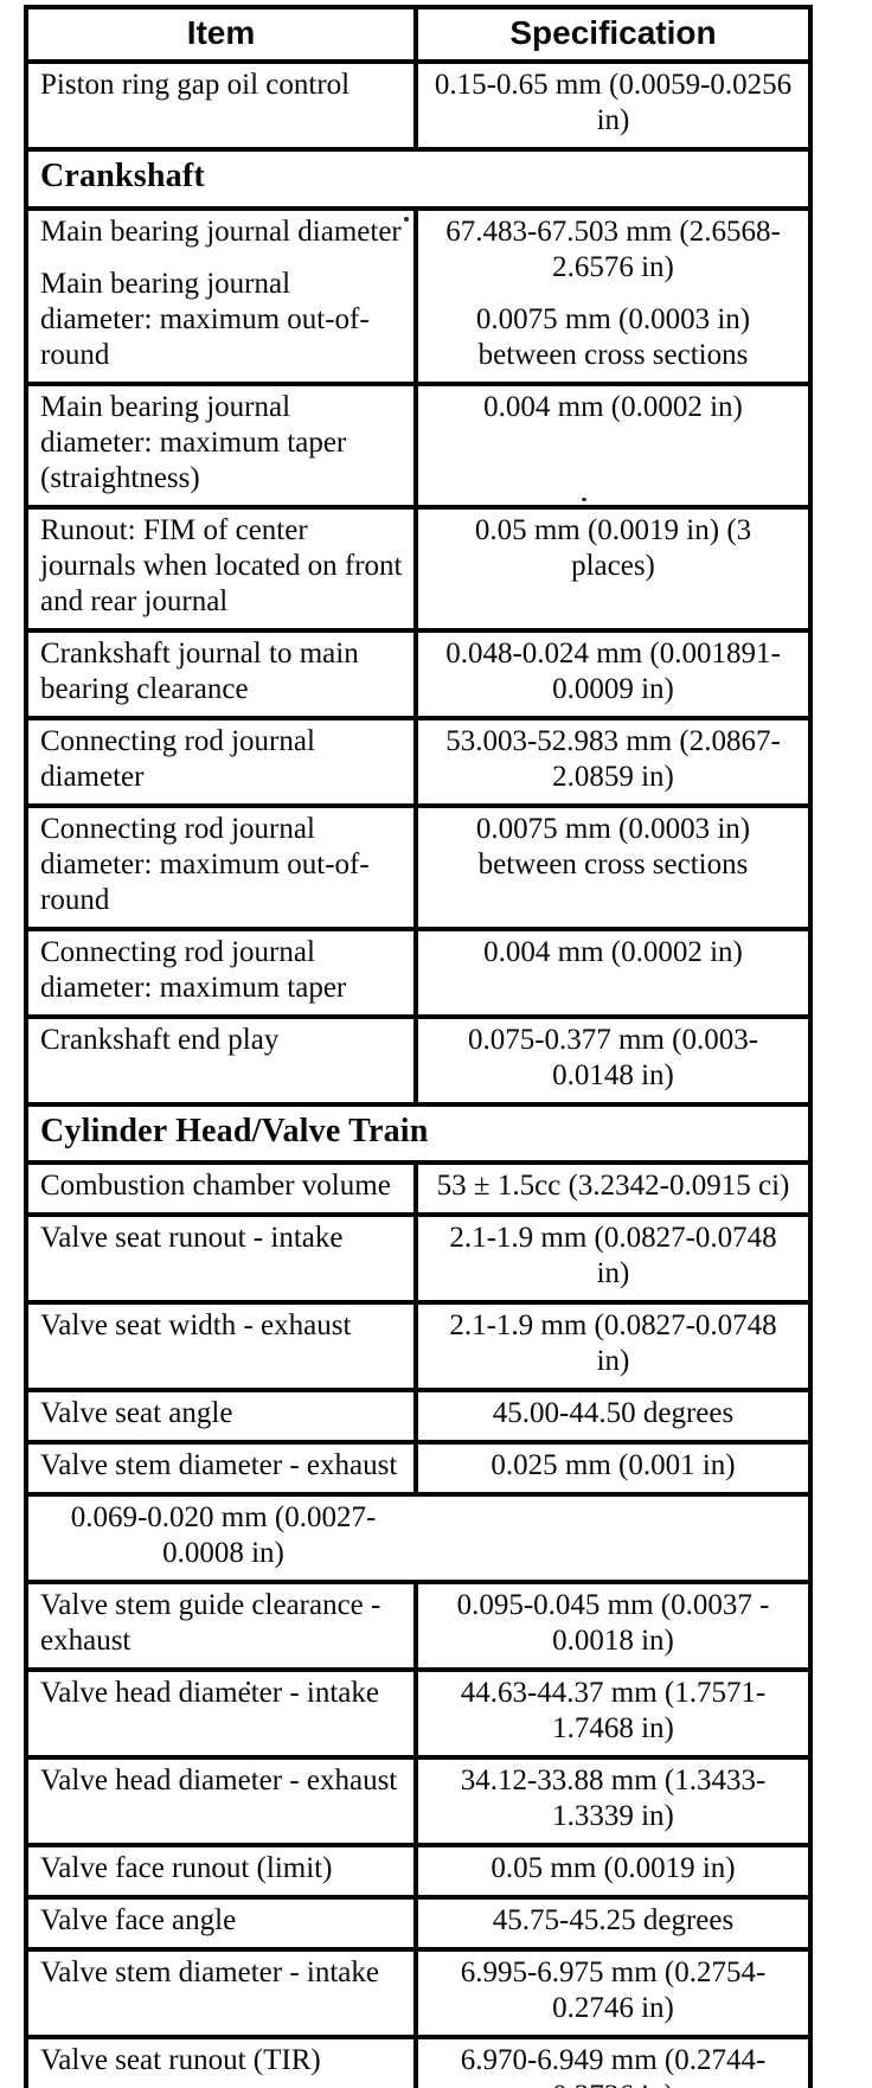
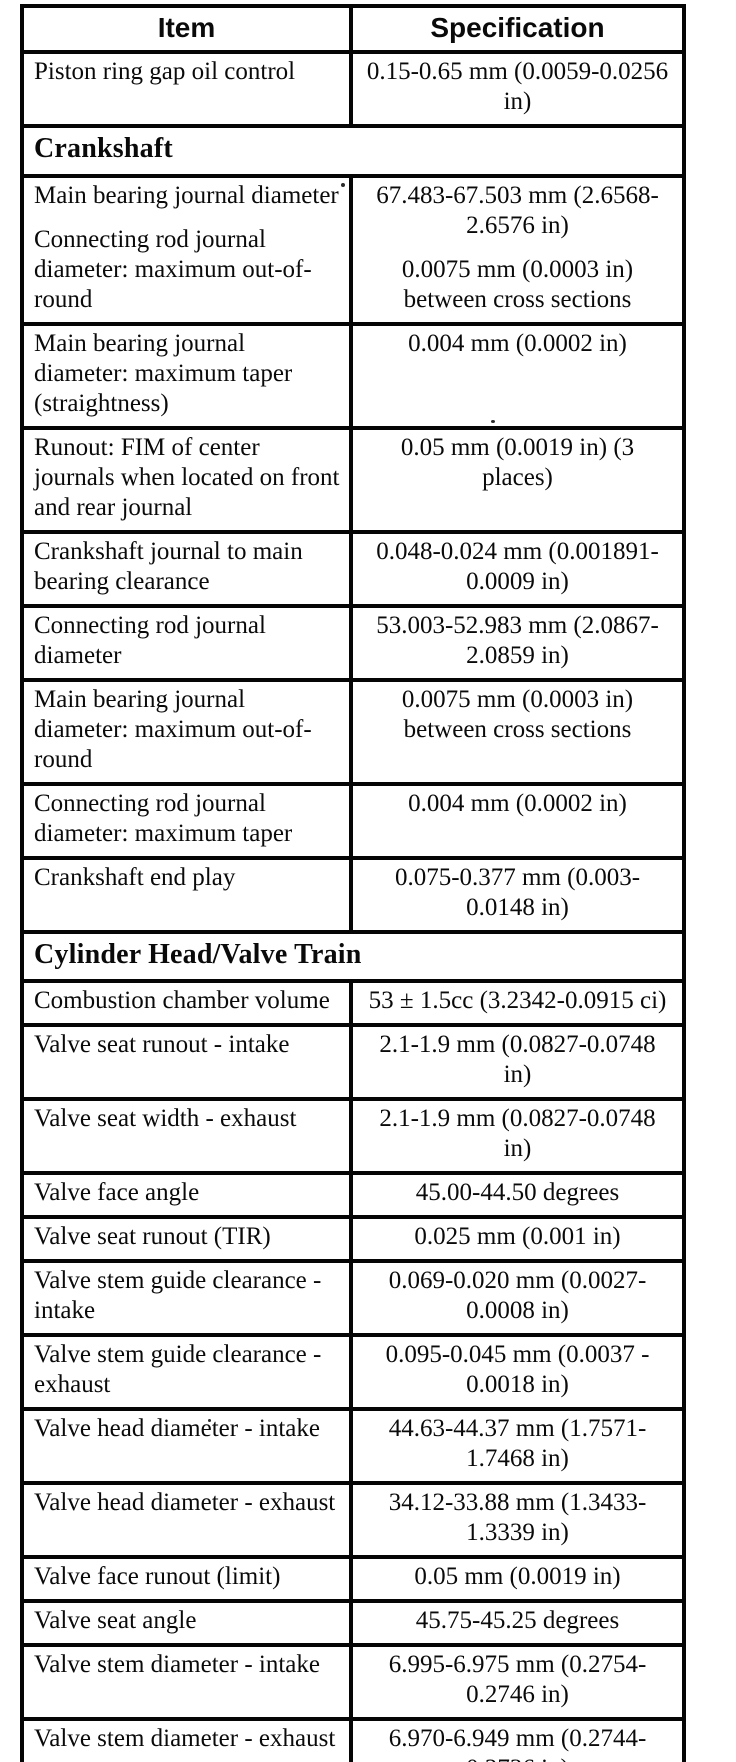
  Item
  Specification
  Piston ring gap oil control
  0.15-0.65 mm (0.0059-0.0256 in)
  Crankshaft
  Main bearing journal diameter
- Main bearing journal diameter: maximum out-of-round
+ Connecting rod journal diameter: maximum out-of-round
  67.483-67.503 mm (2.6568-2.6576 in)
  0.0075 mm (0.0003 in) between cross sections
  Main bearing journal diameter: maximum taper (straightness)
  0.004 mm (0.0002 in)
  Runout: FIM of center journals when located on front and rear journal
  0.05 mm (0.0019 in) (3 places)
  Crankshaft journal to main bearing clearance
  0.048-0.024 mm (0.001891-0.0009 in)
  Connecting rod journal diameter
  53.003-52.983 mm (2.0867-2.0859 in)
- Connecting rod journal diameter: maximum out-of-round
+ Main bearing journal diameter: maximum out-of-round
  0.0075 mm (0.0003 in) between cross sections
  Connecting rod journal diameter: maximum taper
  0.004 mm (0.0002 in)
  Crankshaft end play
  0.075-0.377 mm (0.003-0.0148 in)
  Cylinder Head/Valve Train
  Combustion chamber volume
  53 ± 1.5cc (3.2342-0.0915 ci)
  Valve seat runout - intake
  2.1-1.9 mm (0.0827-0.0748 in)
  Valve seat width - exhaust
  2.1-1.9 mm (0.0827-0.0748 in)
- Valve seat angle
+ Valve face angle
  45.00-44.50 degrees
- Valve stem diameter - exhaust
+ Valve seat runout (TIR)
  0.025 mm (0.001 in)
+ Valve stem guide clearance - intake
  0.069-0.020 mm (0.0027-0.0008 in)
  Valve stem guide clearance - exhaust
  0.095-0.045 mm (0.0037 - 0.0018 in)
  Valve head diameter - intake
  44.63-44.37 mm (1.7571-1.7468 in)
  Valve head diameter - exhaust
  34.12-33.88 mm (1.3433-1.3339 in)
  Valve face runout (limit)
  0.05 mm (0.0019 in)
- Valve face angle
+ Valve seat angle
  45.75-45.25 degrees
  Valve stem diameter - intake
  6.995-6.975 mm (0.2754-0.2746 in)
- Valve seat runout (TIR)
+ Valve stem diameter - exhaust
  6.970-6.949 mm (0.2744-
